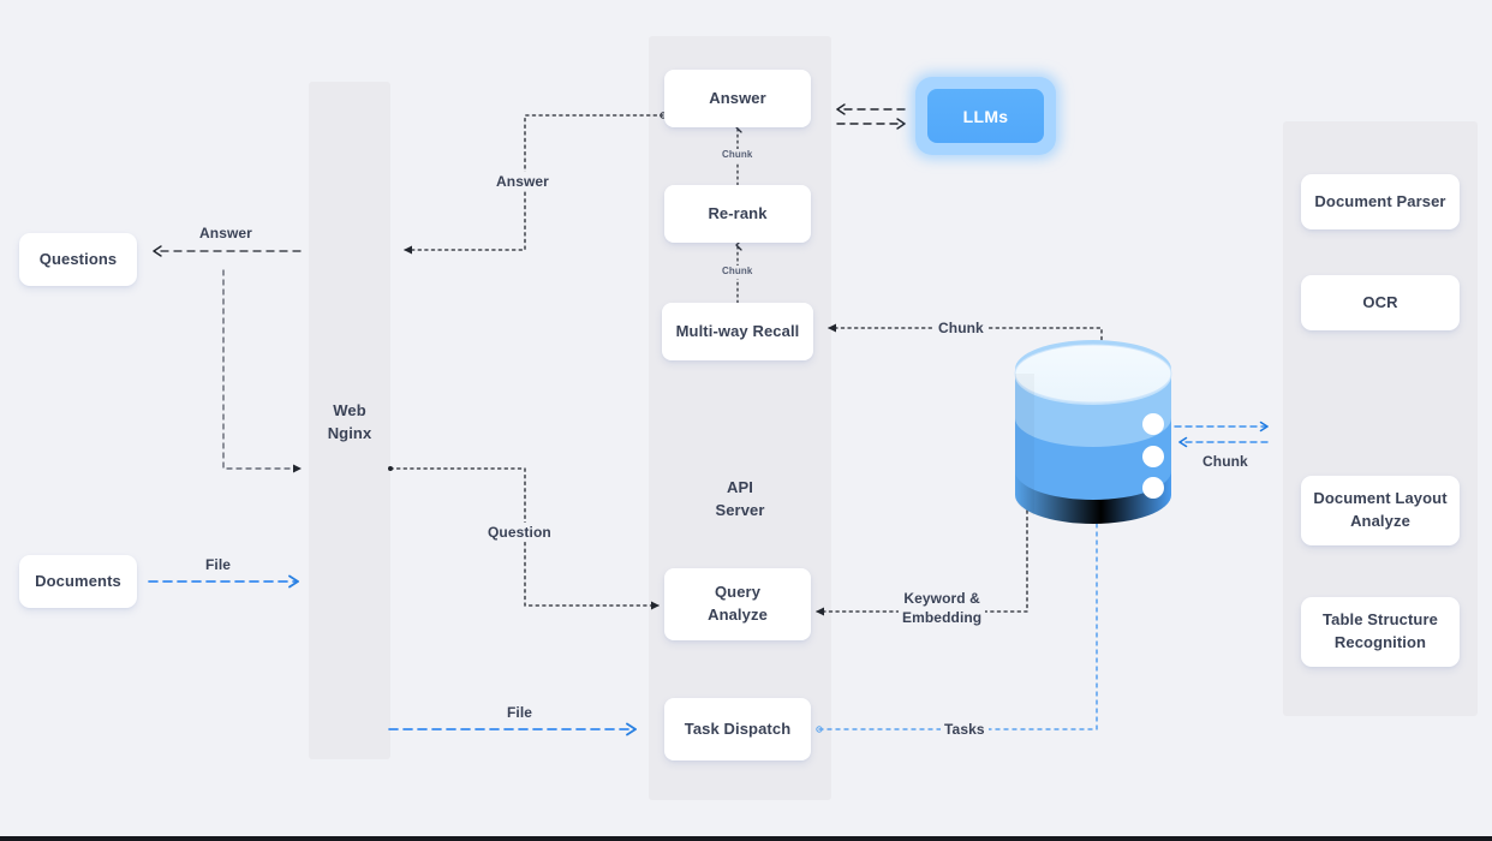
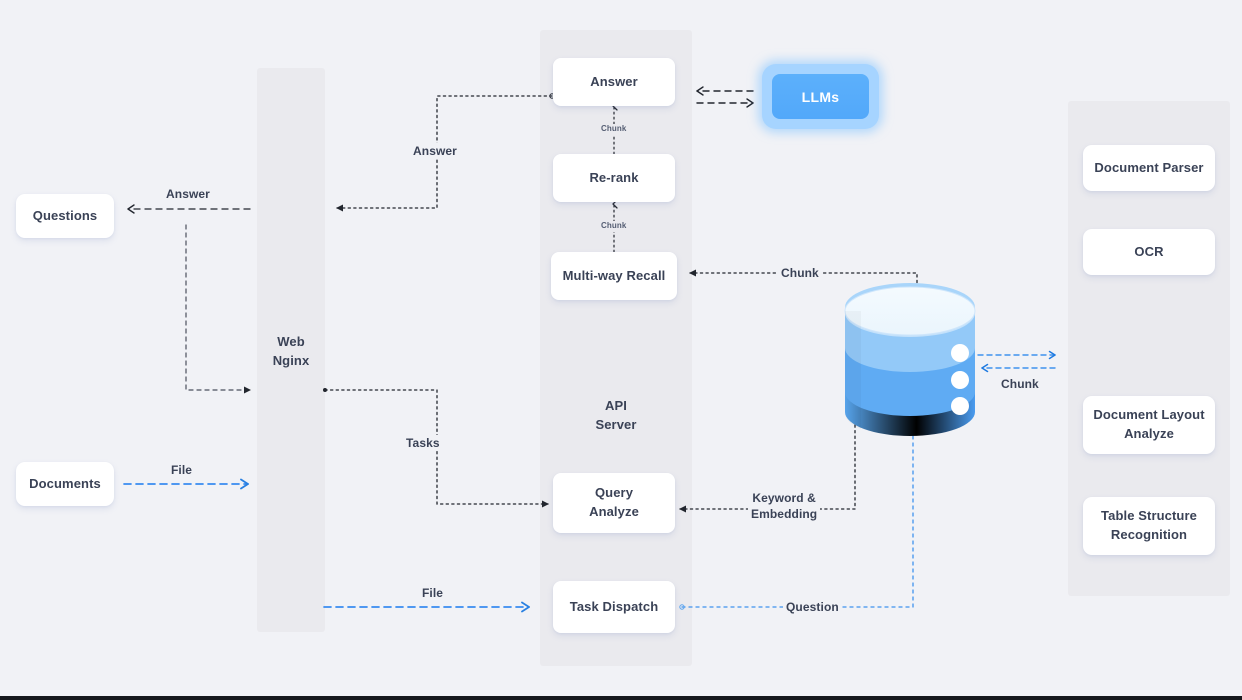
  Web
  Nginx
  API
  Server
  Questions
  Documents
  Answer
  Re-rank
  Multi-way Recall
  Query
  Analyze
  Task Dispatch
  LLMs
  Document Parser
  OCR
  Document Layout
  Analyze
  Table Structure
  Recognition
  Answer
  Answer
- Question
+ Tasks
  File
  File
  Chunk
  Chunk
  Chunk
  Chunk
  Keyword &
  Embedding
- Tasks
+ Question
